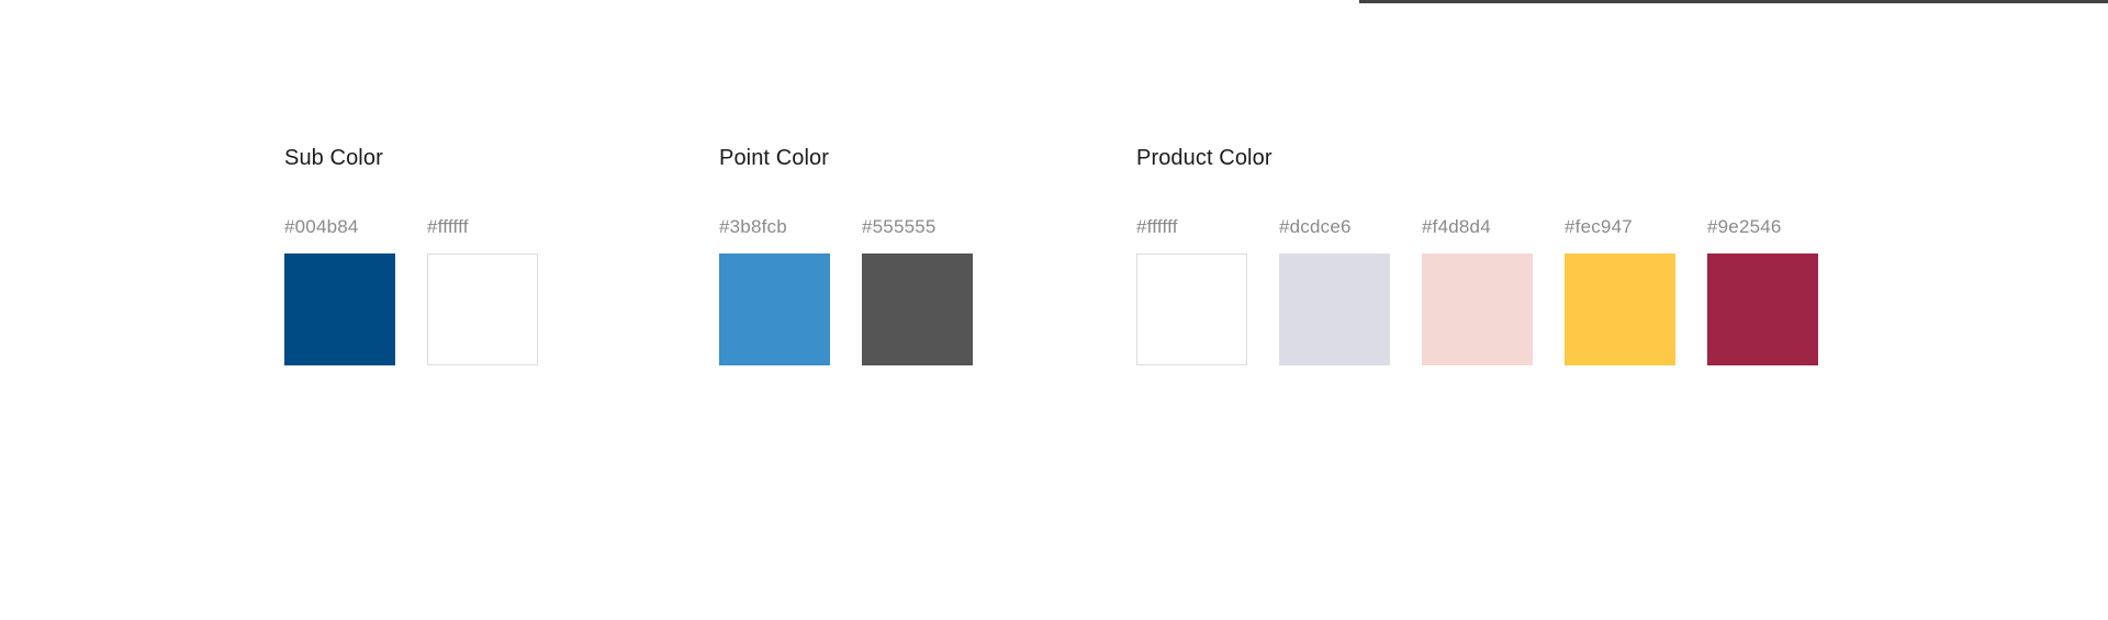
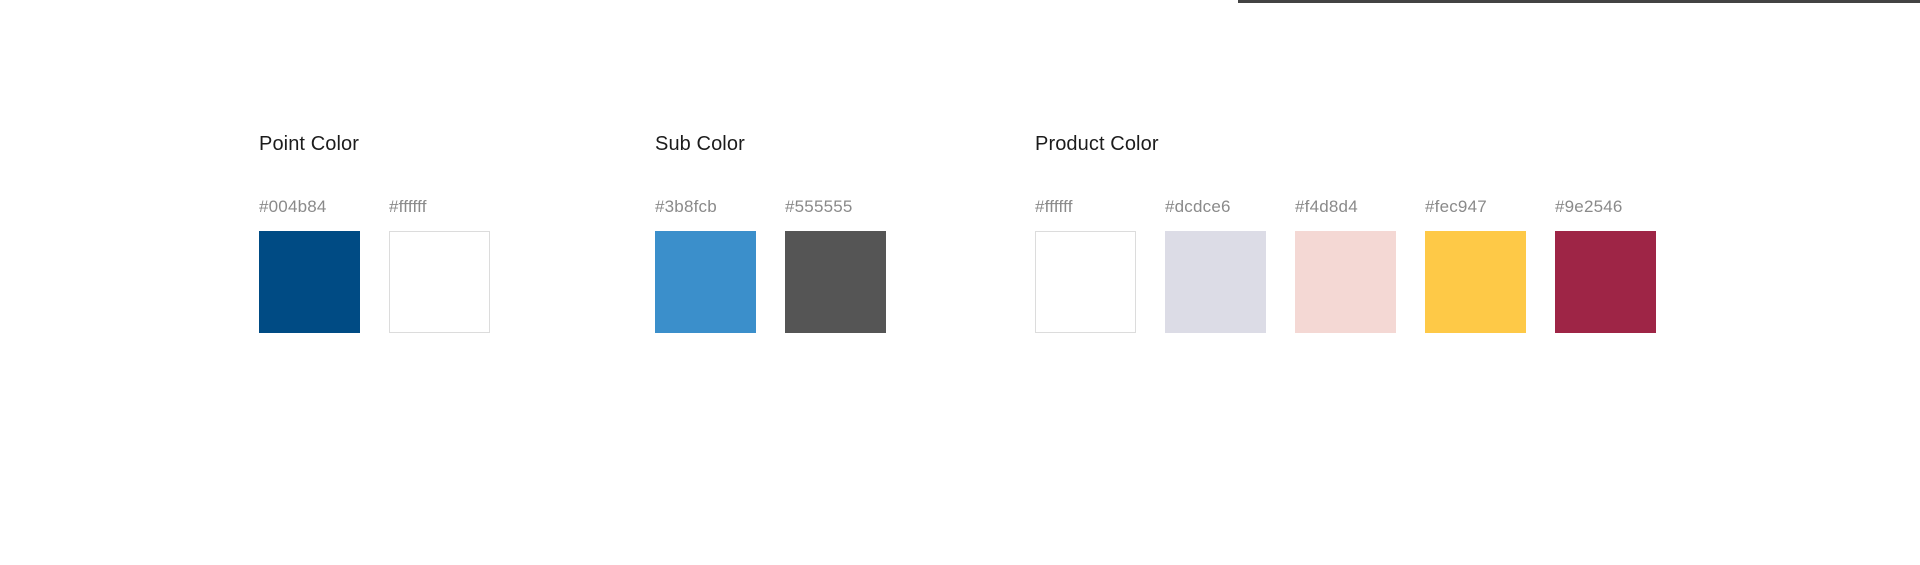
- Sub Color
+ Point Color
  #004b84
  #ffffff
- Point Color
+ Sub Color
  #3b8fcb
  #555555
  Product Color
  #ffffff
  #dcdce6
  #f4d8d4
  #fec947
  #9e2546
